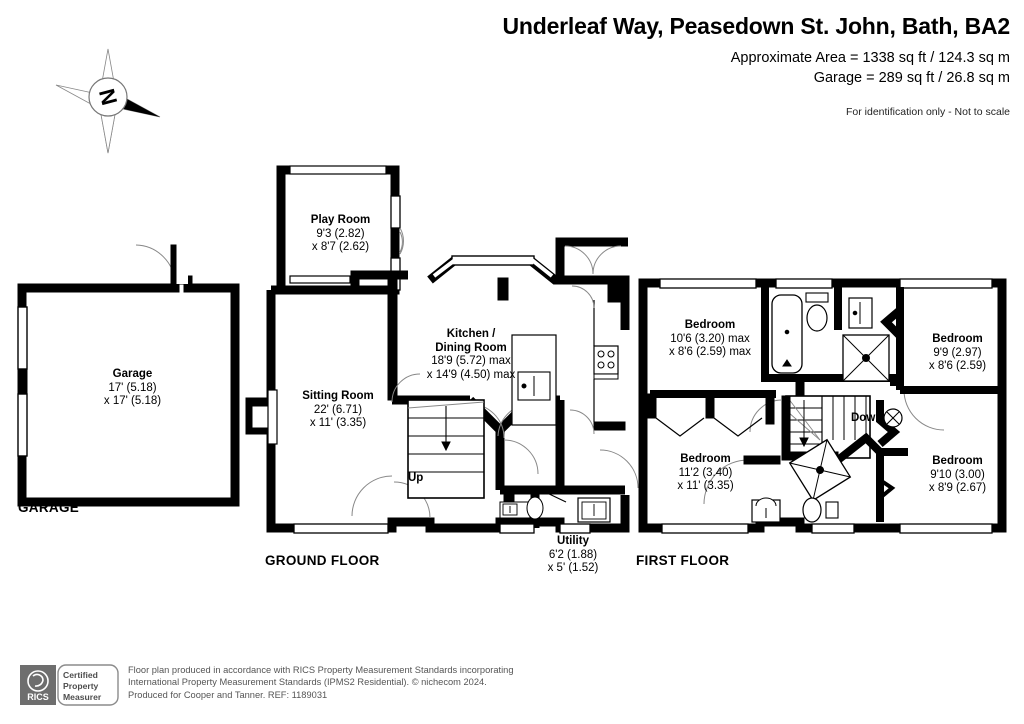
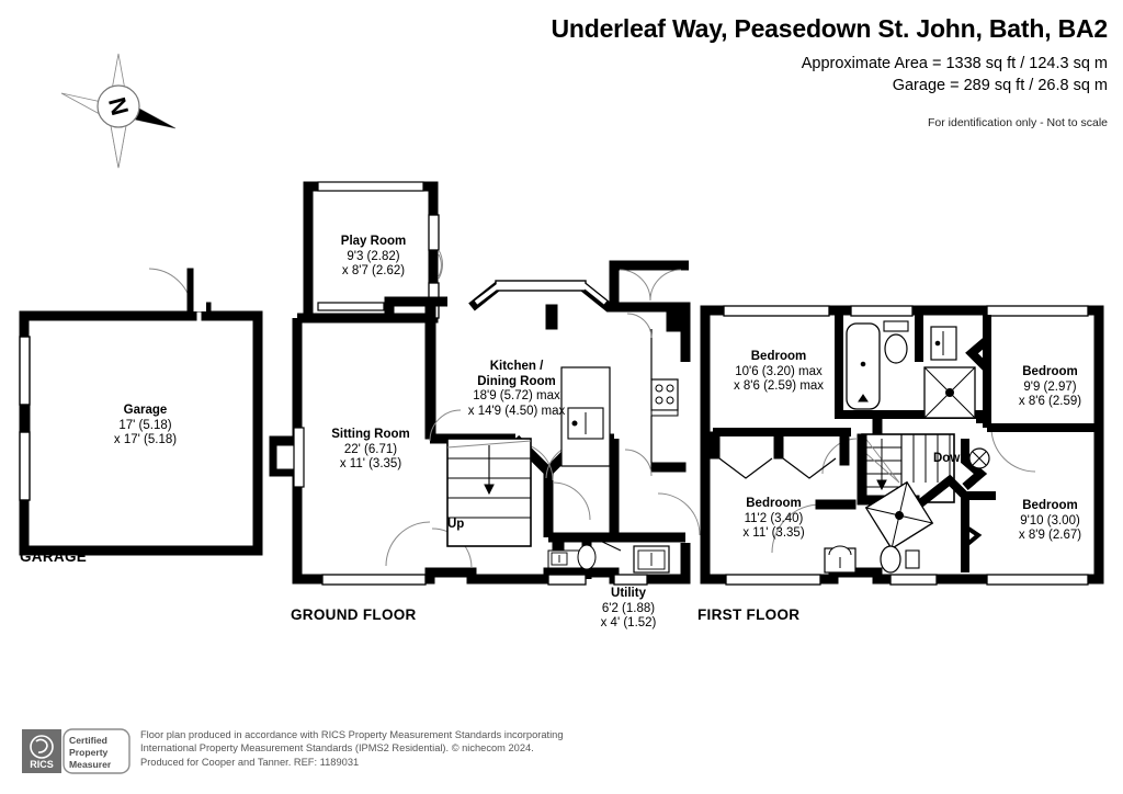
  Underleaf Way, Peasedown St. John, Bath, BA2
  Approximate Area = 1338 sq ft / 124.3 sq m
  Garage = 289 sq ft / 26.8 sq m
  For identification only - Not to scale
  Garage
  17' (5.18)
  x 17' (5.18)
  Play Room
  9'3 (2.82)
  x 8'7 (2.62)
  Sitting Room
  22' (6.71)
  x 11' (3.35)
  Kitchen /
  Dining Room
  18'9 (5.72) max
  x 14'9 (4.50) max
  Utility
  6'2 (1.88)
- x 5' (1.52)
+ x 4' (1.52)
  Bedroom
  10'6 (3.20) max
  x 8'6 (2.59) max
  Bedroom
  9'9 (2.97)
  x 8'6 (2.59)
  Bedroom
  11'2 (3.40)
  x 11' (3.35)
  Bedroom
  9'10 (3.00)
  x 8'9 (2.67)
  Up
  Down
  GARAGE
  GROUND FLOOR
  FIRST FLOOR
  RICS
  Certified
  Property
  Measurer
  Floor plan produced in accordance with RICS Property Measurement Standards incorporating
  International Property Measurement Standards (IPMS2 Residential). © nichecom 2024.
  Produced for Cooper and Tanner. REF: 1189031
